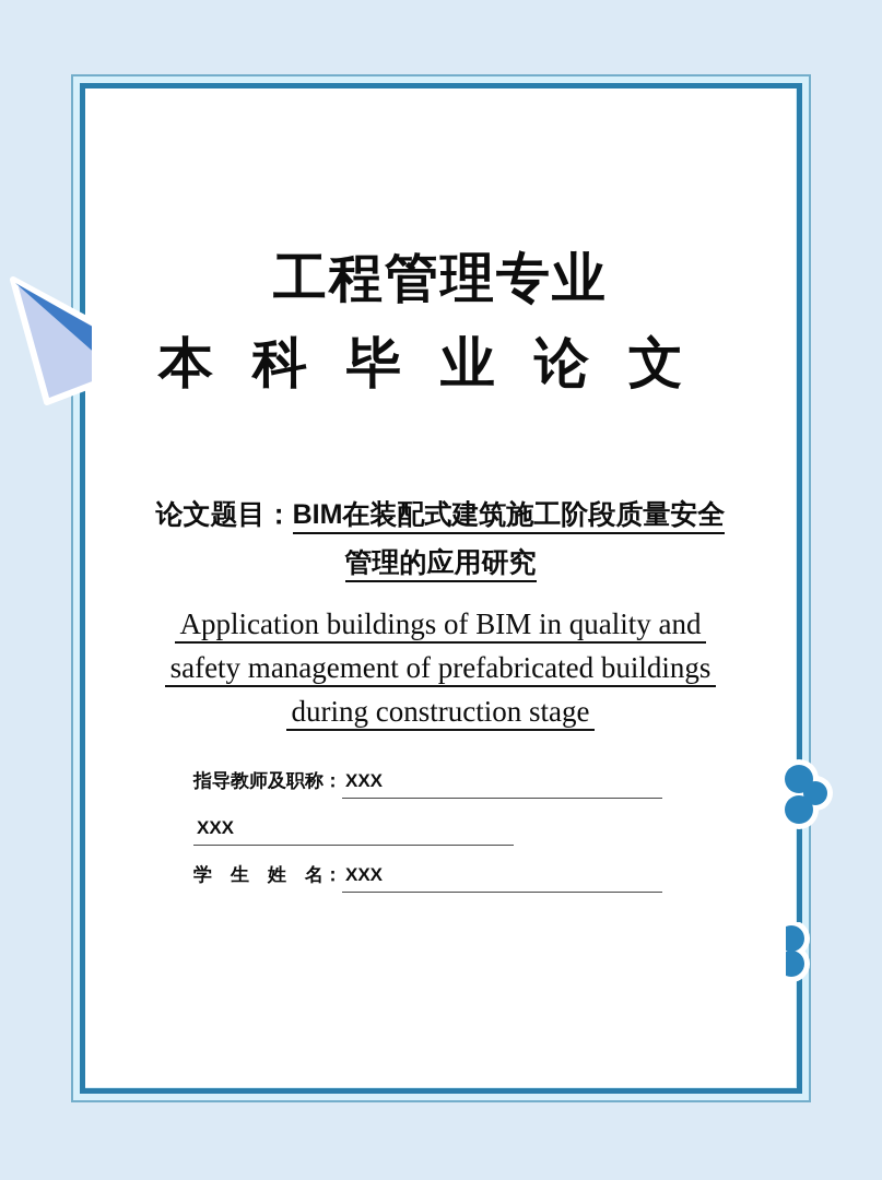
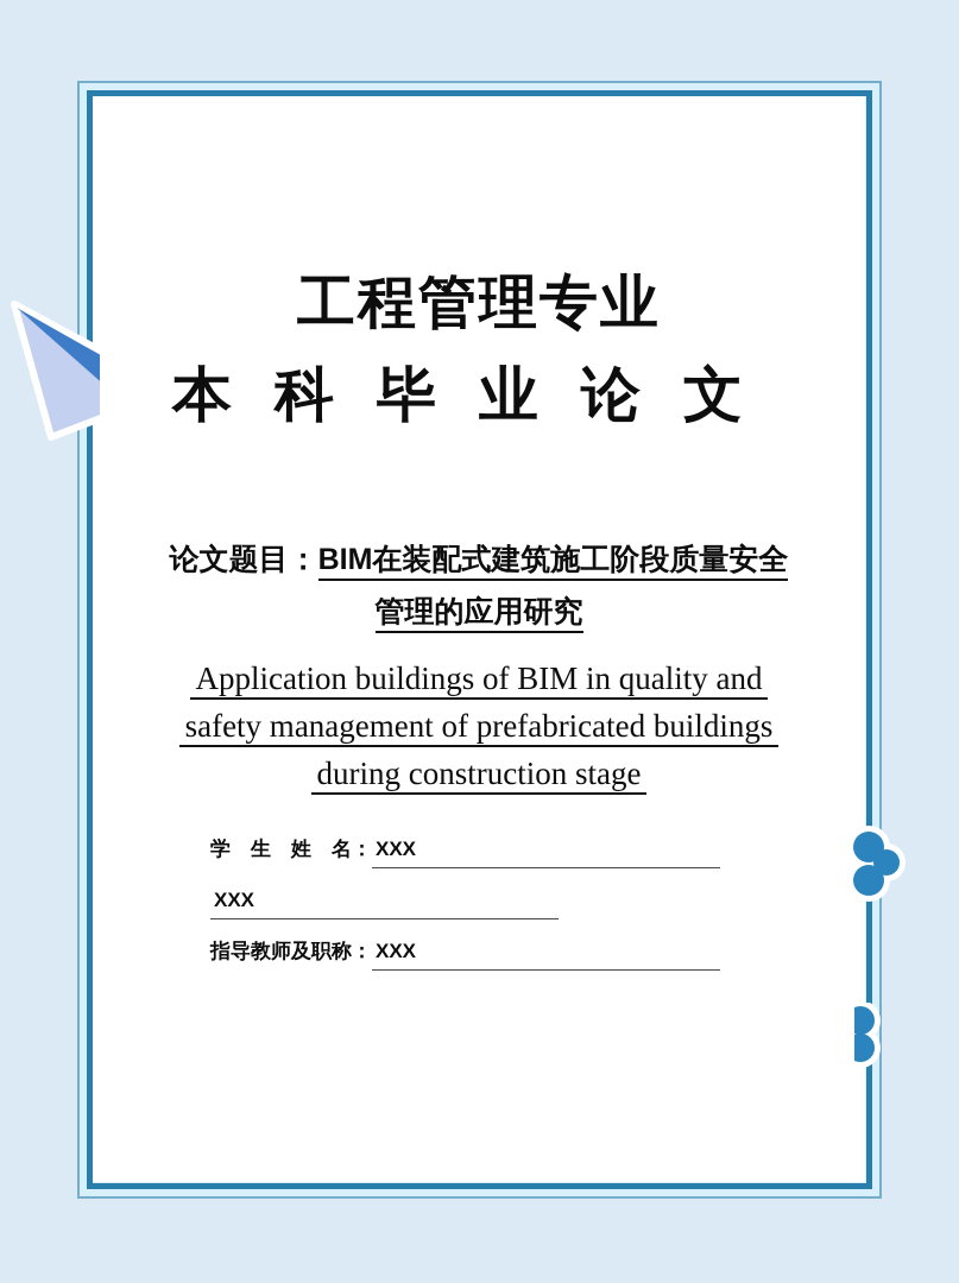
  工程管理专业
  本科毕业论文
  论文题目：BIM在装配式建筑施工阶段质量安全
  管理的应用研究
  Application buildings of BIM in quality and
  safety management of prefabricated buildings
  during construction stage
- 指导教师及职称：
+ 学 生 姓 名：
  XXX
  XXX
- 学 生 姓 名：
+ 指导教师及职称：
  XXX
